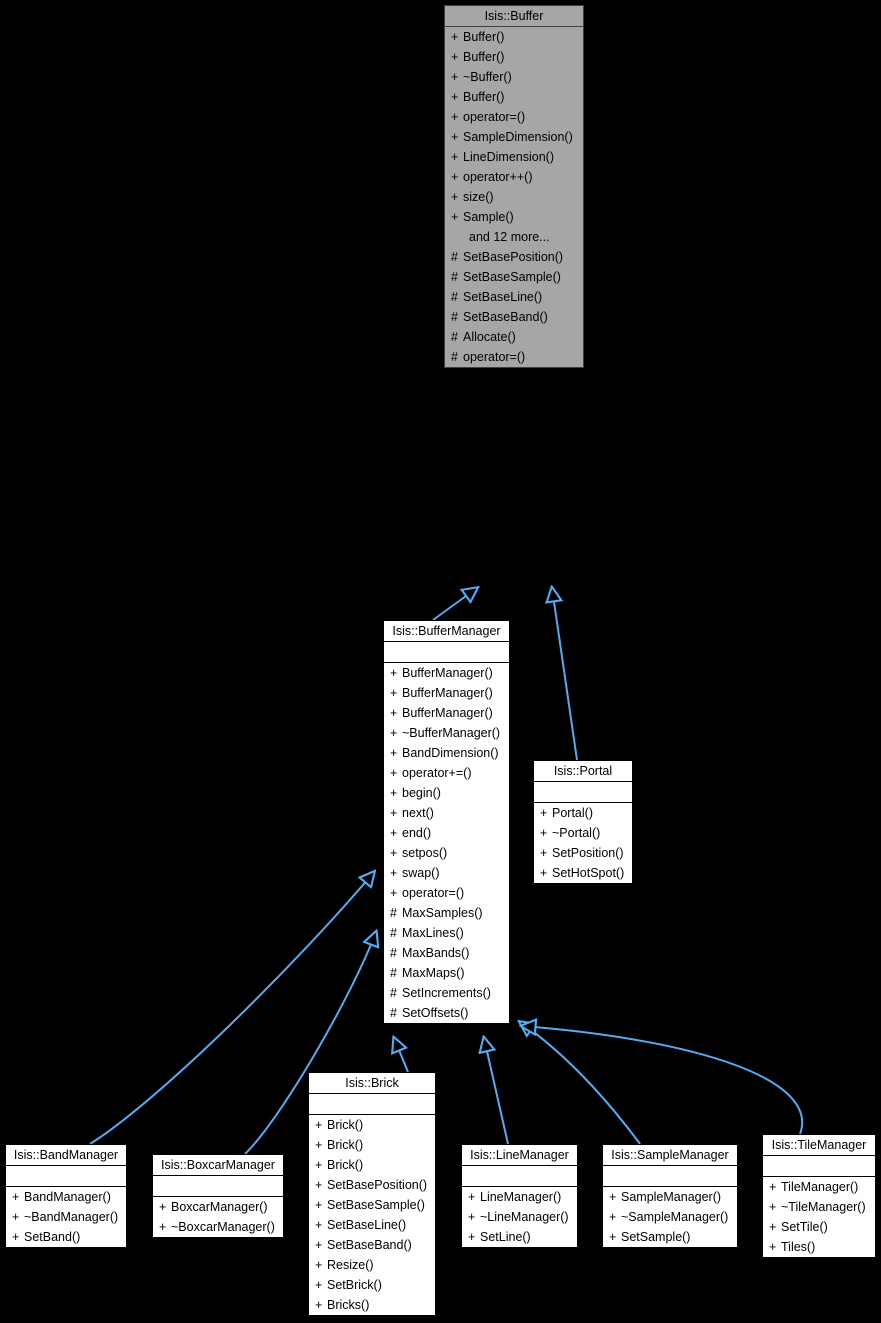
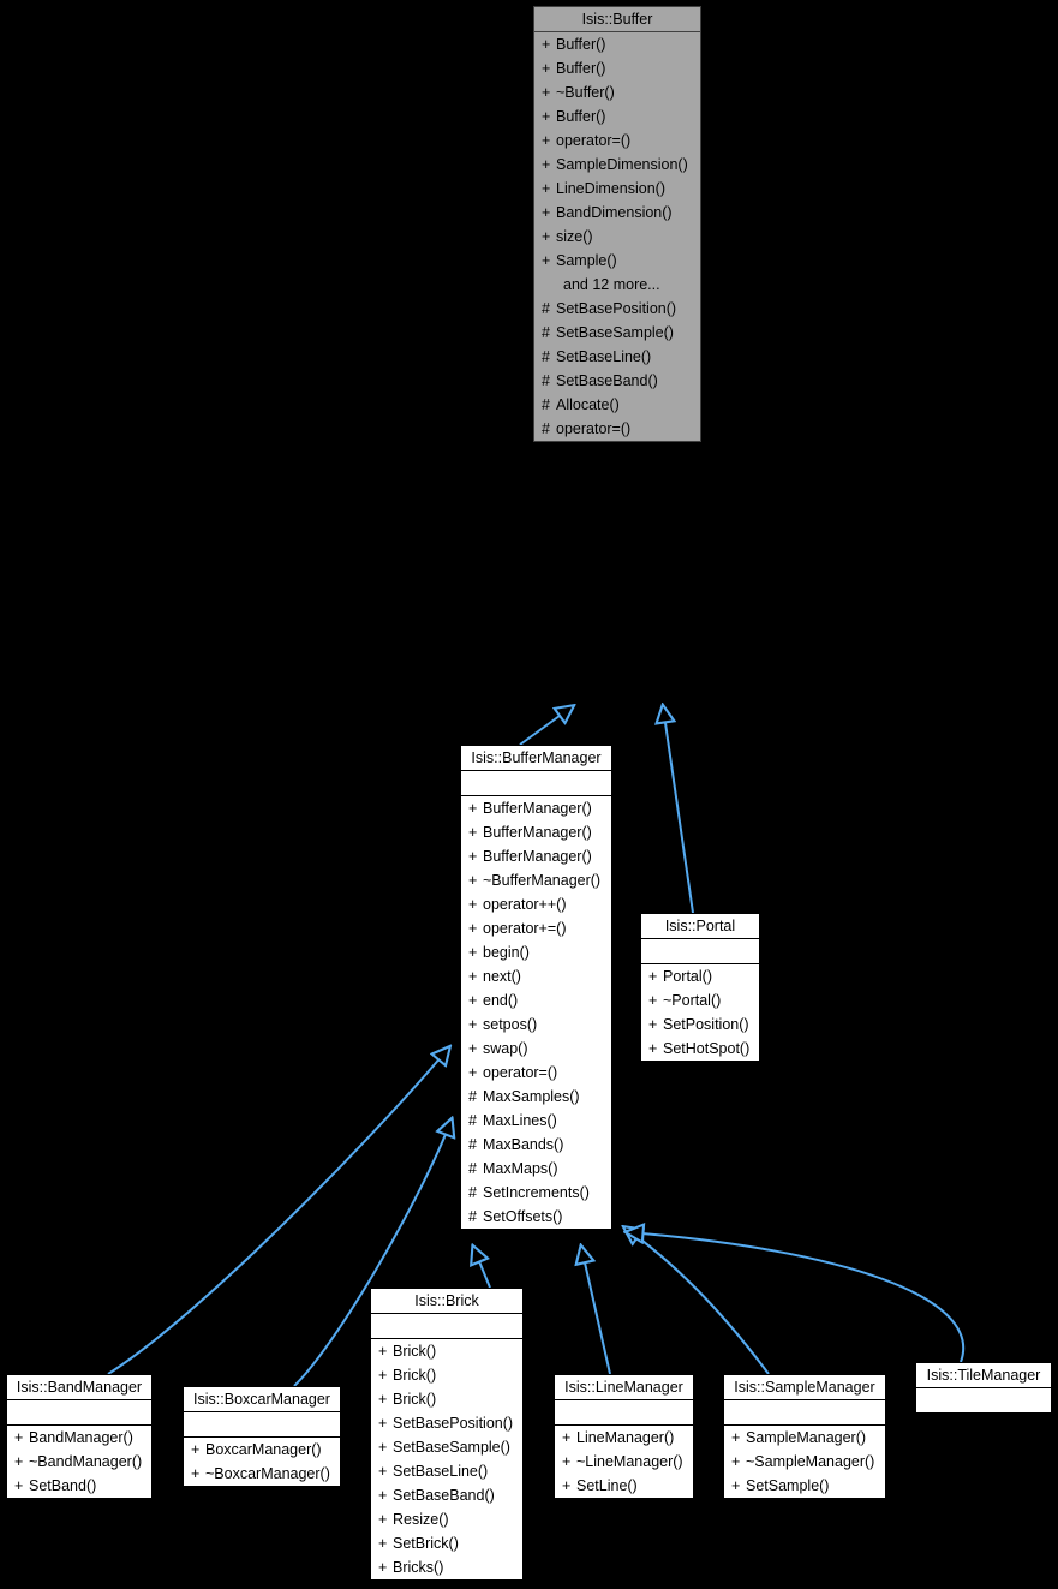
  Isis::Buffer
  + Buffer()
  + Buffer()
  + ~Buffer()
  + Buffer()
  + operator=()
  + SampleDimension()
  + LineDimension()
- + operator++()
+ + BandDimension()
  + size()
  + Sample()
  and 12 more...
  # SetBasePosition()
  # SetBaseSample()
  # SetBaseLine()
  # SetBaseBand()
  # Allocate()
  # operator=()
  Isis::BufferManager
  + BufferManager()
  + BufferManager()
  + BufferManager()
  + ~BufferManager()
- + BandDimension()
+ + operator++()
  + operator+=()
  + begin()
  + next()
  + end()
  + setpos()
  + swap()
  + operator=()
  # MaxSamples()
  # MaxLines()
  # MaxBands()
  # MaxMaps()
  # SetIncrements()
  # SetOffsets()
  Isis::Portal
  + Portal()
  + ~Portal()
  + SetPosition()
  + SetHotSpot()
  Isis::Brick
  + Brick()
  + Brick()
  + Brick()
  + SetBasePosition()
  + SetBaseSample()
  + SetBaseLine()
  + SetBaseBand()
  + Resize()
  + SetBrick()
  + Bricks()
  Isis::BandManager
  + BandManager()
  + ~BandManager()
  + SetBand()
  Isis::BoxcarManager
  + BoxcarManager()
  + ~BoxcarManager()
  Isis::LineManager
  + LineManager()
  + ~LineManager()
  + SetLine()
  Isis::SampleManager
  + SampleManager()
  + ~SampleManager()
  + SetSample()
  Isis::TileManager
- + TileManager()
- + ~TileManager()
- + SetTile()
- + Tiles()
